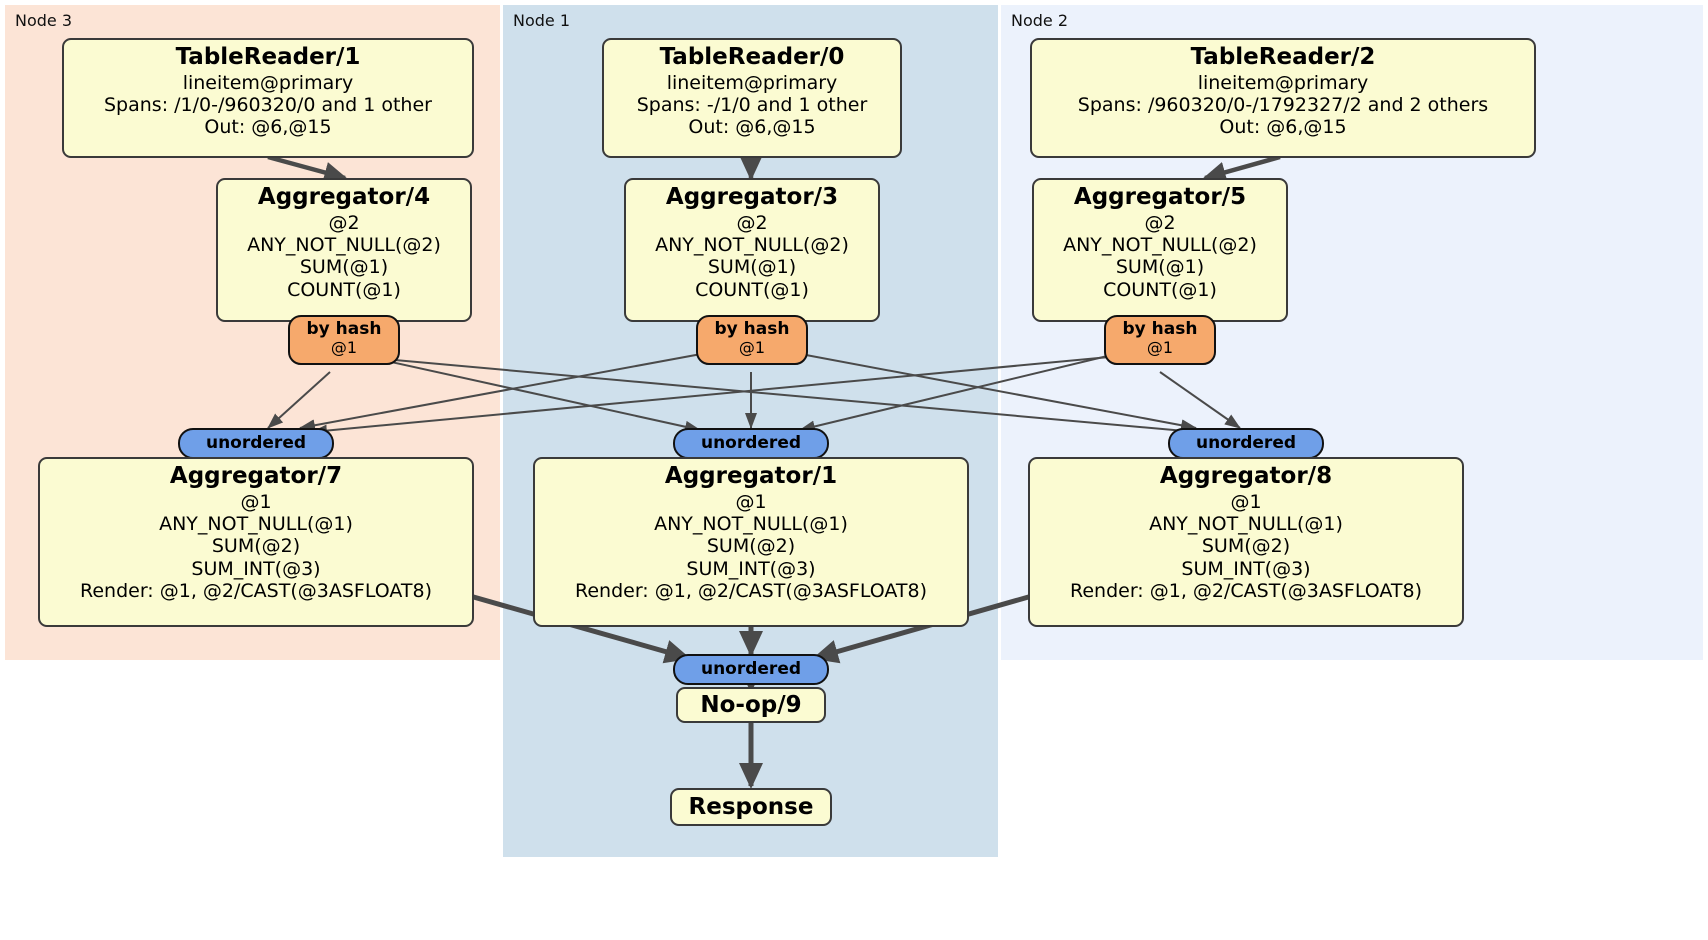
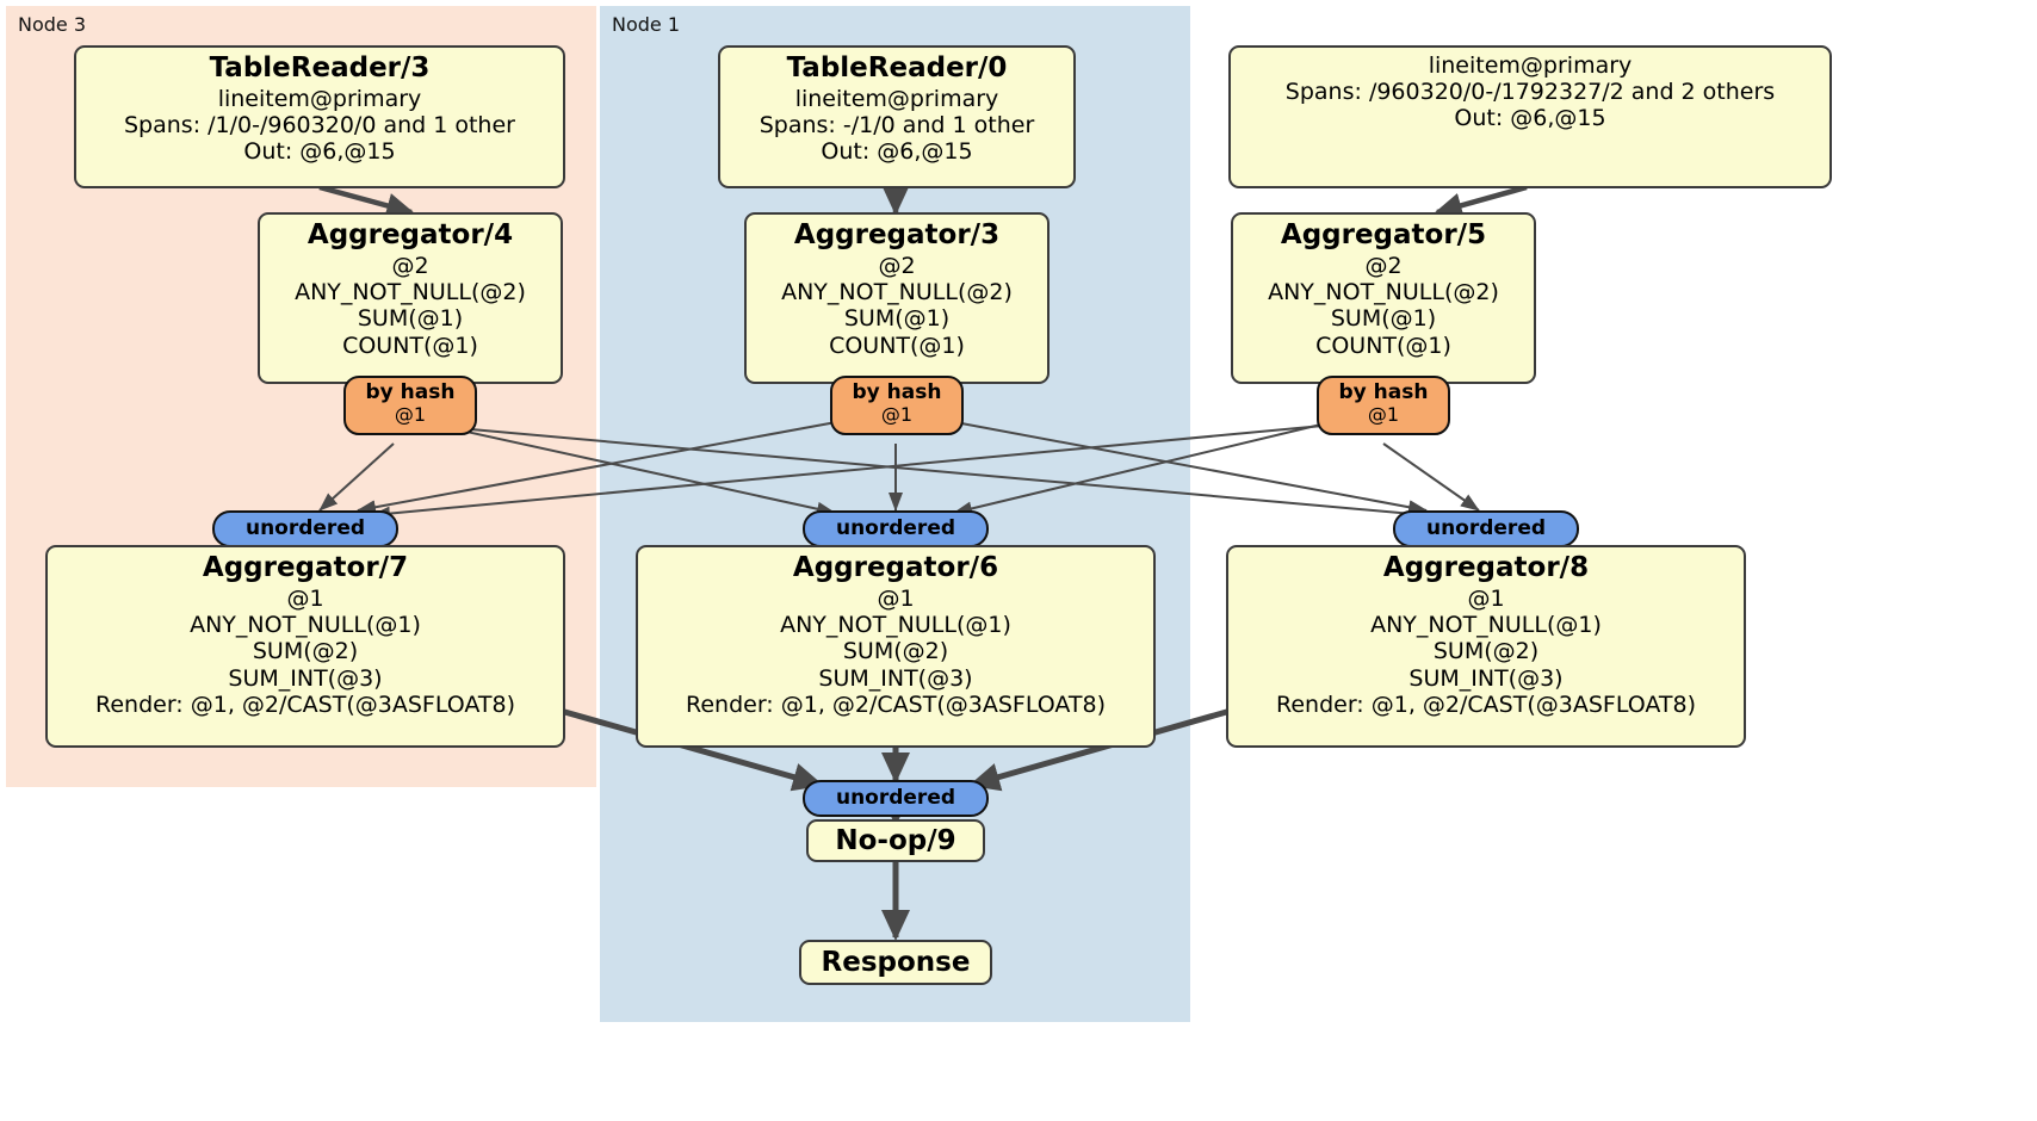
  Node 3
  Node 1
- Node 2
- TableReader/1
+ TableReader/3
  lineitem@primary
  Spans: /1/0-/960320/0 and 1 other
  Out: @6,@15
  TableReader/0
  lineitem@primary
  Spans: -/1/0 and 1 other
  Out: @6,@15
- TableReader/2
  lineitem@primary
  Spans: /960320/0-/1792327/2 and 2 others
  Out: @6,@15
  Aggregator/4
  @2
  ANY_NOT_NULL(@2)
  SUM(@1)
  COUNT(@1)
  Aggregator/3
  @2
  ANY_NOT_NULL(@2)
  SUM(@1)
  COUNT(@1)
  Aggregator/5
  @2
  ANY_NOT_NULL(@2)
  SUM(@1)
  COUNT(@1)
  by hash
  @1
  by hash
  @1
  by hash
  @1
  unordered
  unordered
  unordered
  Aggregator/7
  @1
  ANY_NOT_NULL(@1)
  SUM(@2)
  SUM_INT(@3)
  Render: @1, @2/CAST(@3ASFLOAT8)
- Aggregator/1
+ Aggregator/6
  @1
  ANY_NOT_NULL(@1)
  SUM(@2)
  SUM_INT(@3)
  Render: @1, @2/CAST(@3ASFLOAT8)
  Aggregator/8
  @1
  ANY_NOT_NULL(@1)
  SUM(@2)
  SUM_INT(@3)
  Render: @1, @2/CAST(@3ASFLOAT8)
  unordered
  No-op/9
  Response
